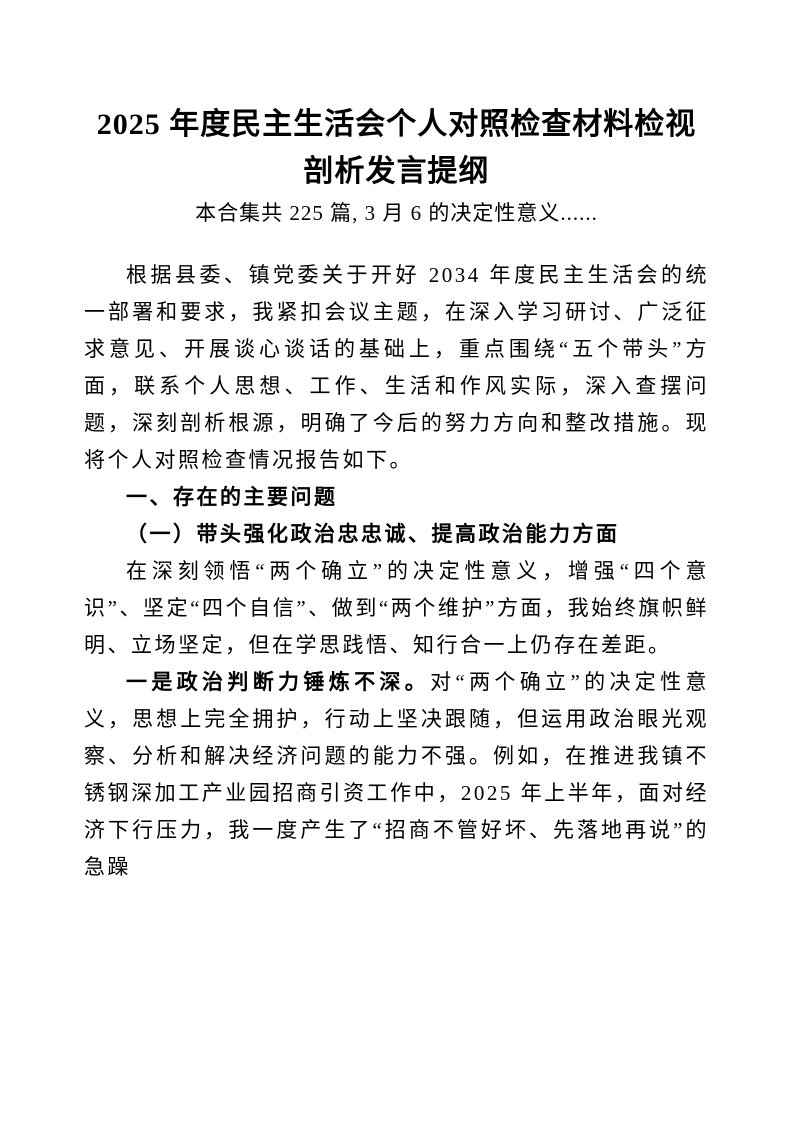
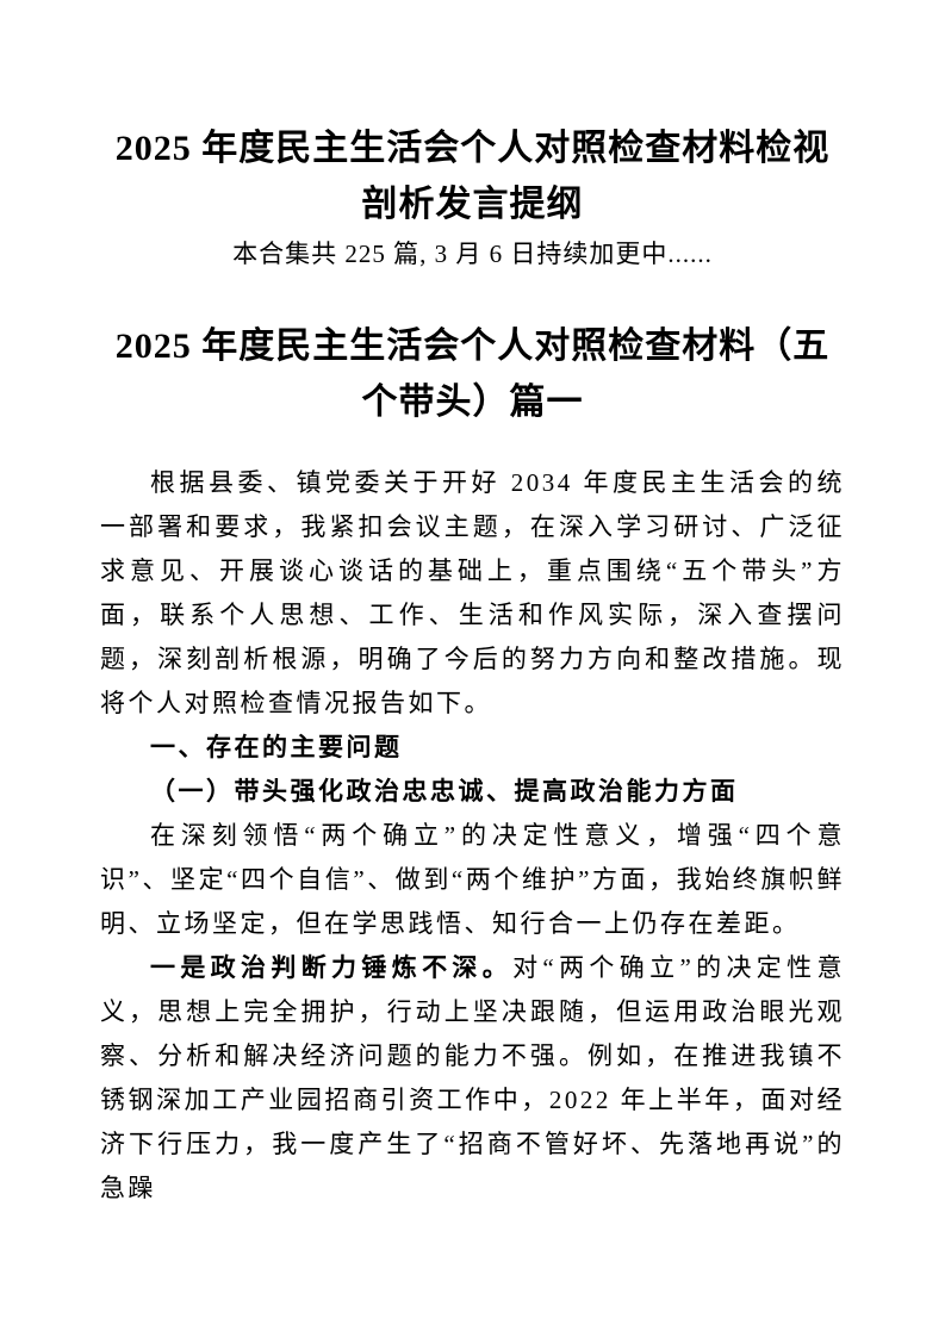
  2025 年度民主生活会个人对照检查材料检视剖析发言提纲
- 本合集共 225 篇, 3 月 6 的决定性意义......
+ 本合集共 225 篇, 3 月 6 日持续加更中......
+ 2025 年度民主生活会个人对照检查材料（五个带头）篇一
  根据县委、镇党委关于开好 2034 年度民主生活会的统一部署和要求，我紧扣会议主题，在深入学习研讨、广泛征求意见、开展谈心谈话的基础上，重点围绕“五个带头”方面，联系个人思想、工作、生活和作风实际，深入查摆问题，深刻剖析根源，明确了今后的努力方向和整改措施。现将个人对照检查情况报告如下。
  一、存在的主要问题
  （一）带头强化政治忠忠诚、提高政治能力方面
  在深刻领悟“两个确立”的决定性意义，增强“四个意识”、坚定“四个自信”、做到“两个维护”方面，我始终旗帜鲜明、立场坚定，但在学思践悟、知行合一上仍存在差距。
- 一是政治判断力锤炼不深。对“两个确立”的决定性意义，思想上完全拥护，行动上坚决跟随，但运用政治眼光观察、分析和解决经济问题的能力不强。例如，在推进我镇不锈钢深加工产业园招商引资工作中，2025 年上半年，面对经济下行压力，我一度产生了“招商不管好坏、先落地再说”的急躁
+ 一是政治判断力锤炼不深。对“两个确立”的决定性意义，思想上完全拥护，行动上坚决跟随，但运用政治眼光观察、分析和解决经济问题的能力不强。例如，在推进我镇不锈钢深加工产业园招商引资工作中，2022 年上半年，面对经济下行压力，我一度产生了“招商不管好坏、先落地再说”的急躁
